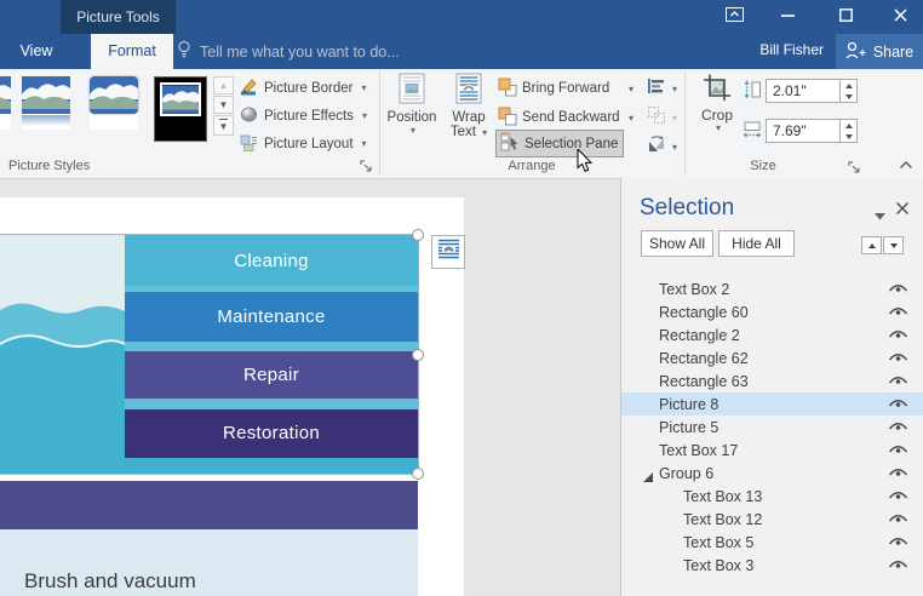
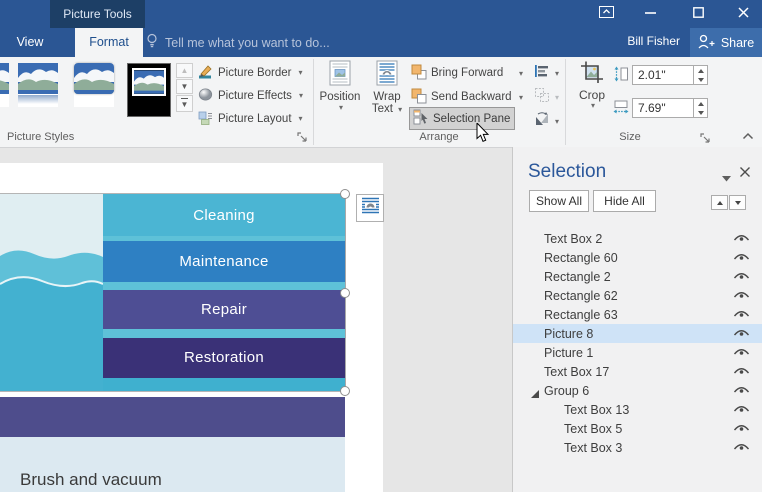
  Picture Tools
  View
  Format
  Tell me what you want to do...
  Bill Fisher
  Share
  ▲
  ▼
  ▼
  Picture Border
  ▾
  Picture Effects
  ▾
  Picture Layout
  ▾
  Picture Styles
  Position
  ▾
  Wrap
  Text ▾
  Bring Forward
  ▾
  Send Backward
  ▾
  Selection Pane
  ▾
  ▾
  ▾
  Arrange
  Crop
  ▾
  2.01"
  7.69"
  Size
  Cleaning
  Maintenance
  Repair
  Restoration
  Brush and vacuum
  Selection
  Show All
  Hide All
  Text Box 2
  Rectangle 60
  Rectangle 2
  Rectangle 62
  Rectangle 63
  Picture 8
- Picture 5
+ Picture 1
  Text Box 17
  Group 6
  Text Box 13
- Text Box 12
  Text Box 5
  Text Box 3
